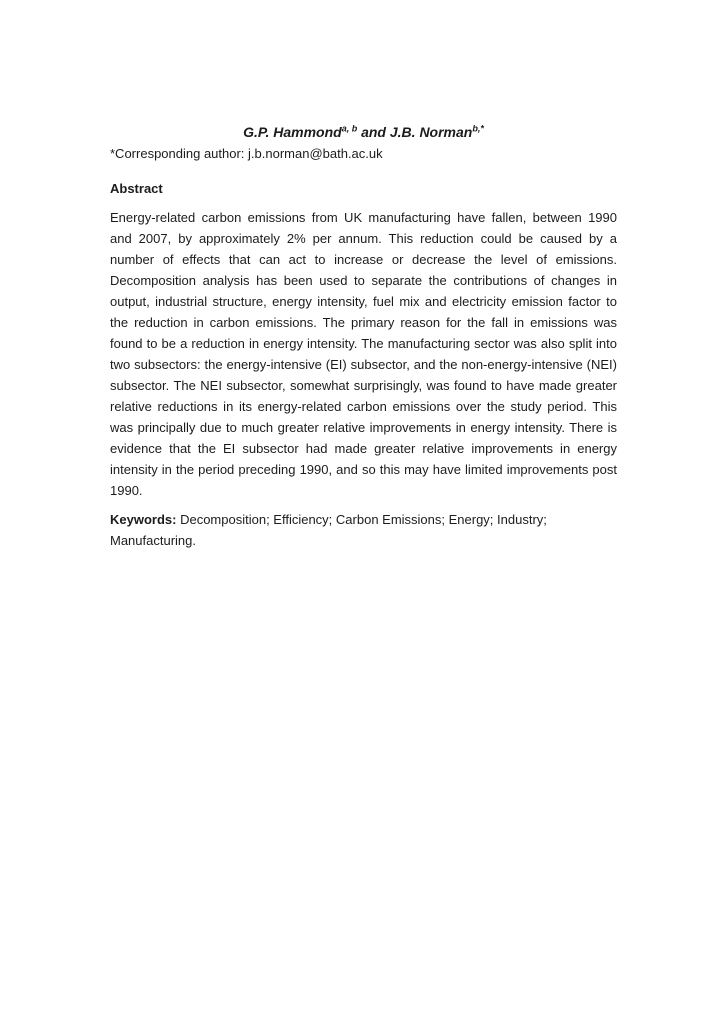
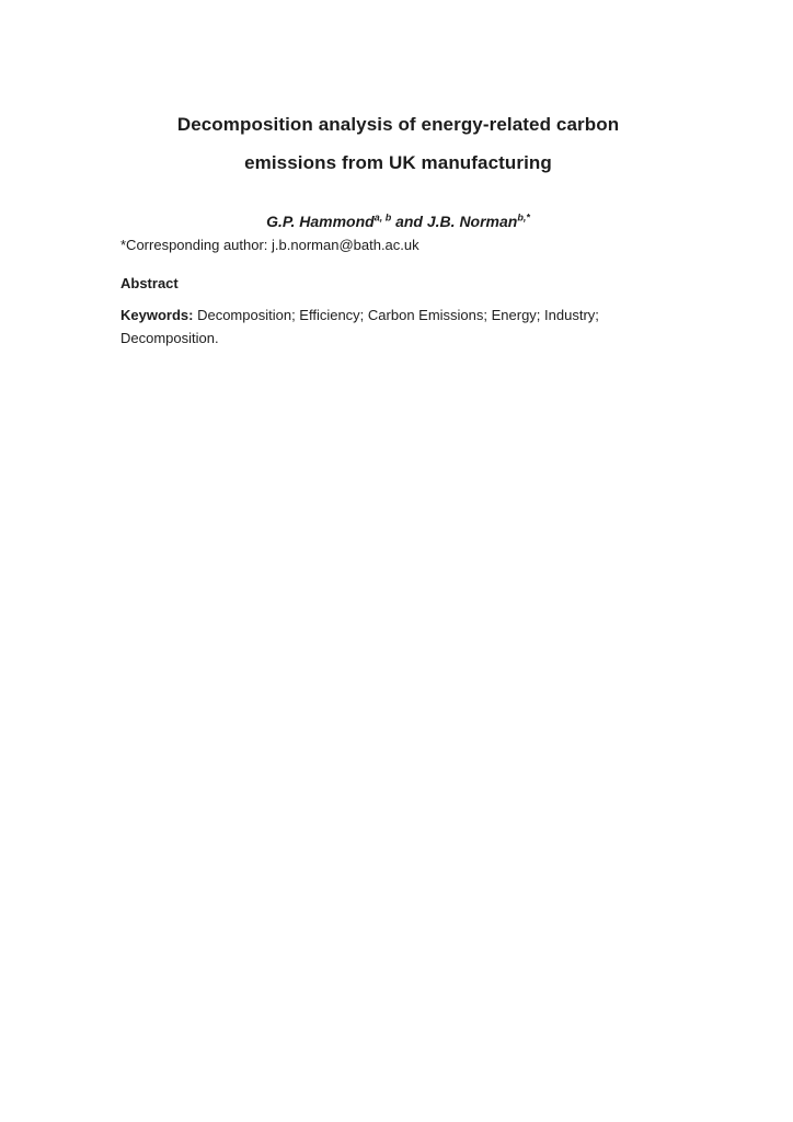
+ Decomposition analysis of energy-related carbon
+ emissions from UK manufacturing
  G.P. Hammonda, b and J.B. Normanb,*
  *Corresponding author: j.b.norman@bath.ac.uk
  Abstract
- Energy-related carbon emissions from UK manufacturing have fallen, between 1990 and 2007, by approximately 2% per annum. This reduction could be caused by a number of effects that can act to increase or decrease the level of emissions. Decomposition analysis has been used to separate the contributions of changes in output, industrial structure, energy intensity, fuel mix and electricity emission factor to the reduction in carbon emissions. The primary reason for the fall in emissions was found to be a reduction in energy intensity. The manufacturing sector was also split into two subsectors: the energy-intensive (EI) subsector, and the non-energy-intensive (NEI) subsector. The NEI subsector, somewhat surprisingly, was found to have made greater relative reductions in its energy-related carbon emissions over the study period. This was principally due to much greater relative improvements in energy intensity. There is evidence that the EI subsector had made greater relative improvements in energy intensity in the period preceding 1990, and so this may have limited improvements post 1990.
- Keywords: Decomposition; Efficiency; Carbon Emissions; Energy; Industry; Manufacturing.
+ Keywords: Decomposition; Efficiency; Carbon Emissions; Energy; Industry; Decomposition.
